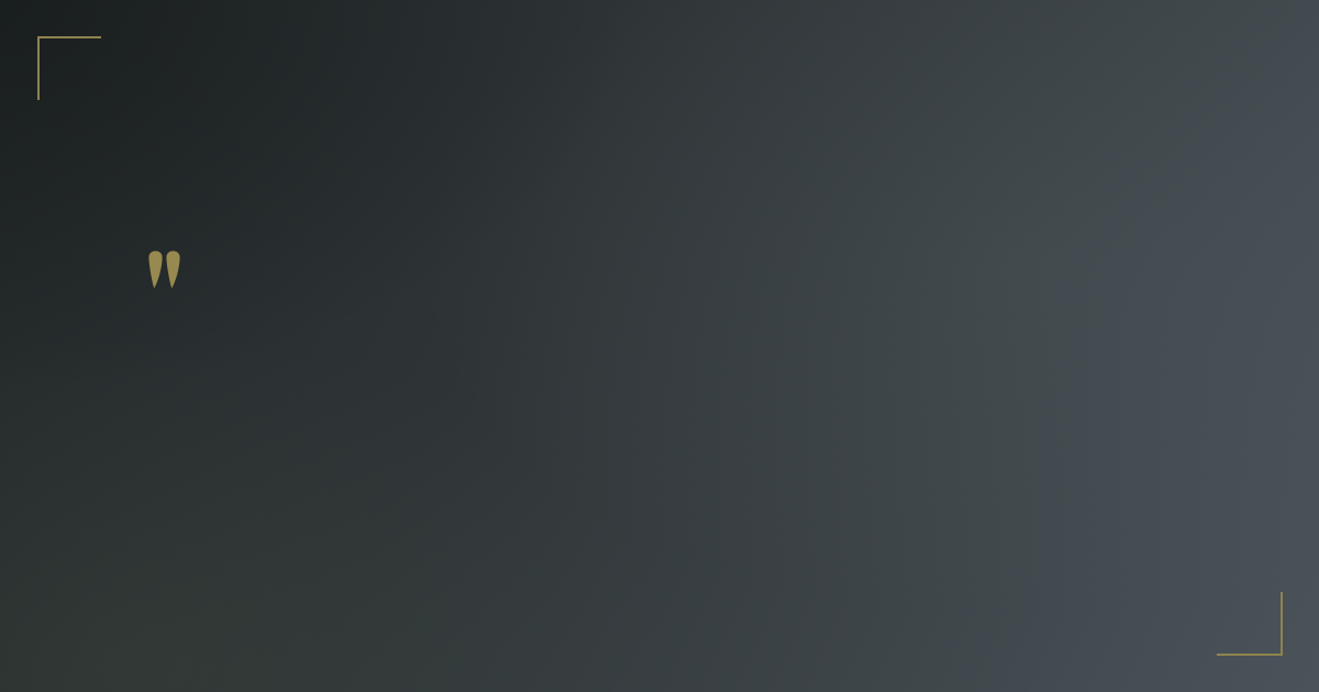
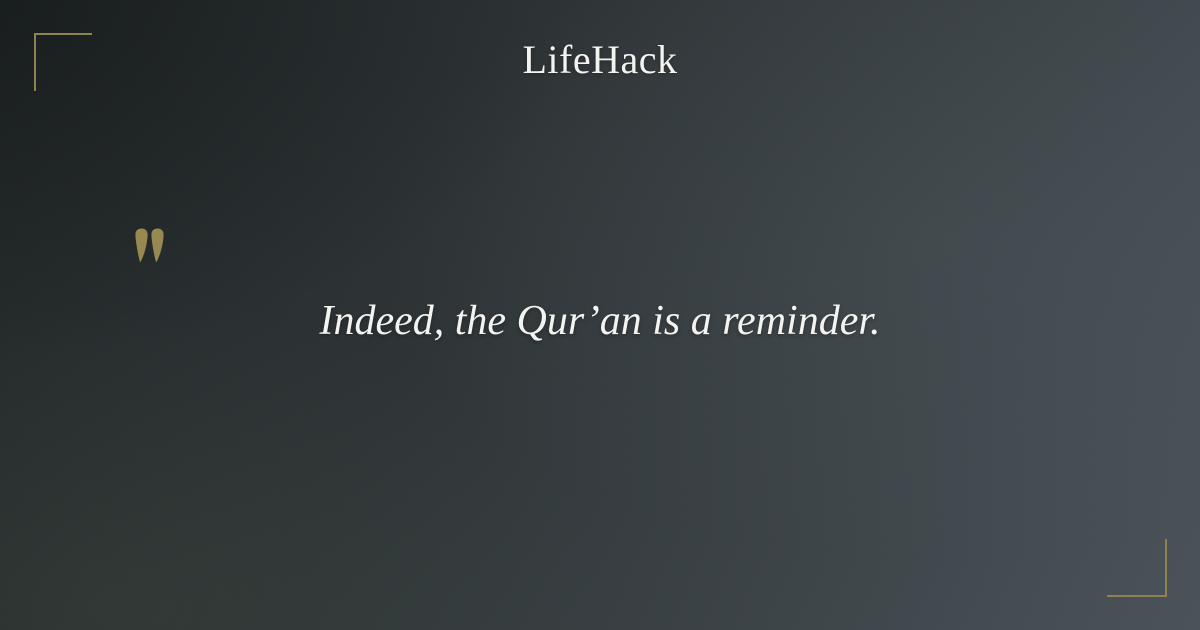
+ LifeHack
+ Indeed, the Qur’an is a reminder.
